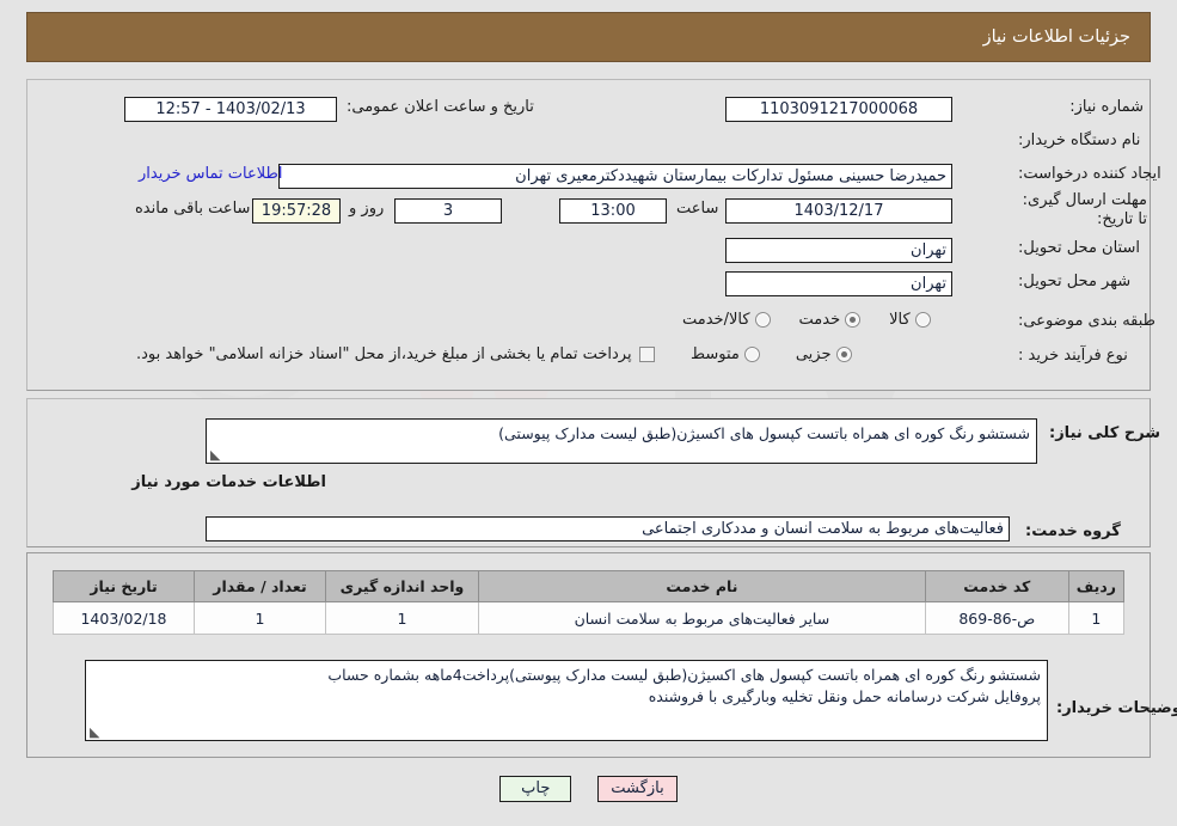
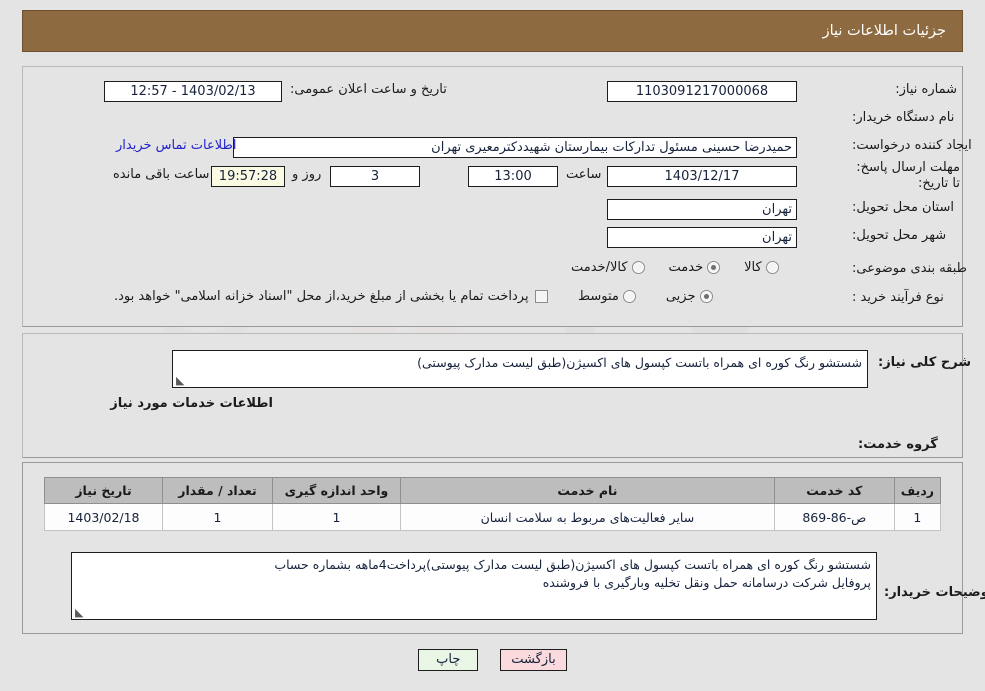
  جزئیات اطلاعات نیاز
  شماره نیاز:
  1103091217000068
  تاریخ و ساعت اعلان عمومی:
  1403/02/13 - 12:57
  نام دستگاه خریدار:
  ایجاد کننده درخواست:
  حمیدرضا حسینی مسئول تدارکات بیمارستان شهیددکترمعیری تهران
  اطلاعات تماس خریدار
- مهلت ارسال گیری: تا تاریخ:
+ مهلت ارسال پاسخ: تا تاریخ:
  1403/12/17
  ساعت
  13:00
  3
  روز و
  19:57:28
  ساعت باقی مانده
  استان محل تحویل:
  تهران
  شهر محل تحویل:
  تهران
  طبقه بندی موضوعی:
  کالا
  خدمت
  کالا/خدمت
  نوع فرآیند خرید :
  جزیی
  متوسط
  پرداخت تمام یا بخشی از مبلغ خرید،از محل "اسناد خزانه اسلامی" خواهد بود.
  شرح کلی نیاز:
  شستشو رنگ کوره ای همراه باتست کپسول های اکسیژن(طبق لیست مدارک پیوستی)
  اطلاعات خدمات مورد نیاز
  گروه خدمت:
- فعالیت‌های مربوط به سلامت انسان و مددکاری اجتماعی
  ردیف	کد خدمت	نام خدمت	واحد اندازه گیری	تعداد / مقدار	تاریخ نیاز
  1	ص-86-869	سایر فعالیت‌های مربوط به سلامت انسان	1	1	1403/02/18
  ضیحات خریدار:
  شستشو رنگ کوره ای همراه باتست کپسول های اکسیژن(طبق لیست مدارک پیوستی)پرداخت4ماهه بشماره حساب
  پروفایل شرکت درسامانه حمل ونقل تخلیه وبارگیری با فروشنده
  بازگشت
  چاپ
